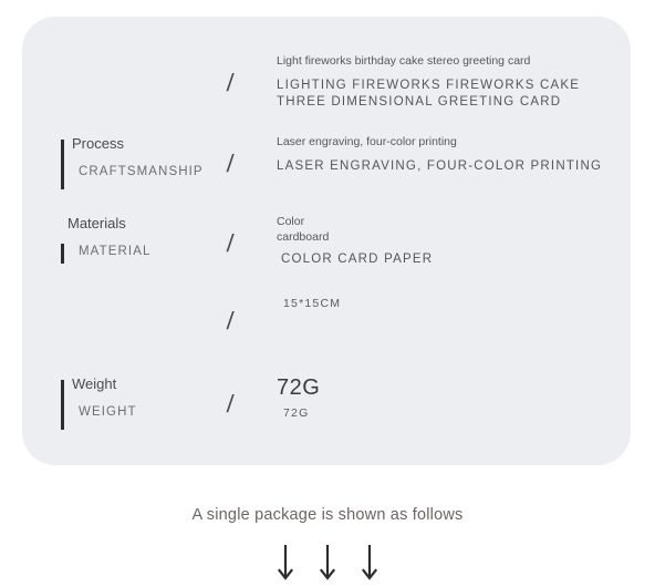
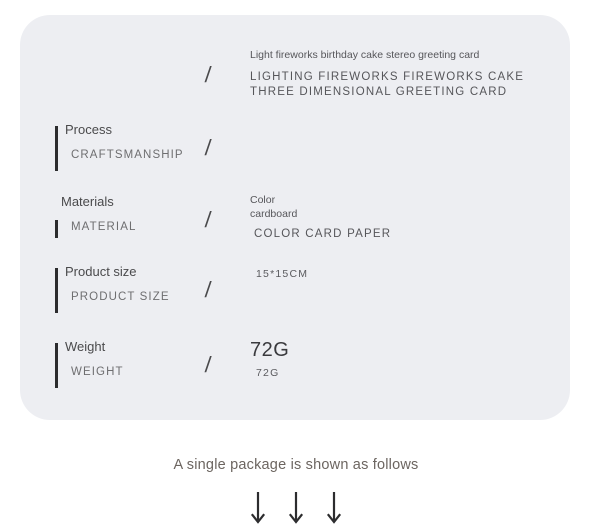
  Light fireworks birthday cake stereo greeting card
  LIGHTING FIREWORKS FIREWORKS CAKE THREE DIMENSIONAL GREETING CARD
  Process
  CRAFTSMANSHIP
- Laser engraving, four-color printing
- LASER ENGRAVING, FOUR-COLOR PRINTING
  Materials
  MATERIAL
  Color
  cardboard
  COLOR CARD PAPER
+ Product size
+ PRODUCT SIZE
  15*15CM
  Weight
  WEIGHT
  72G
  72G
  A single package is shown as follows
